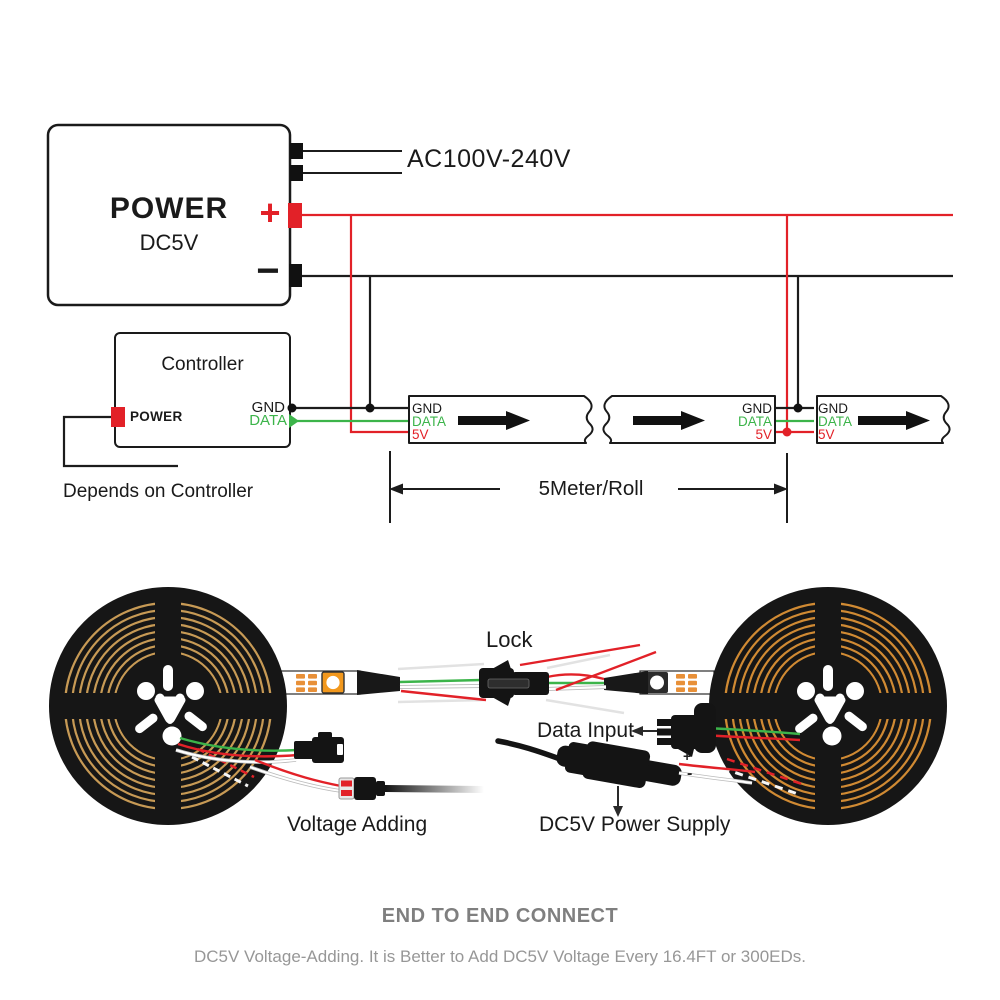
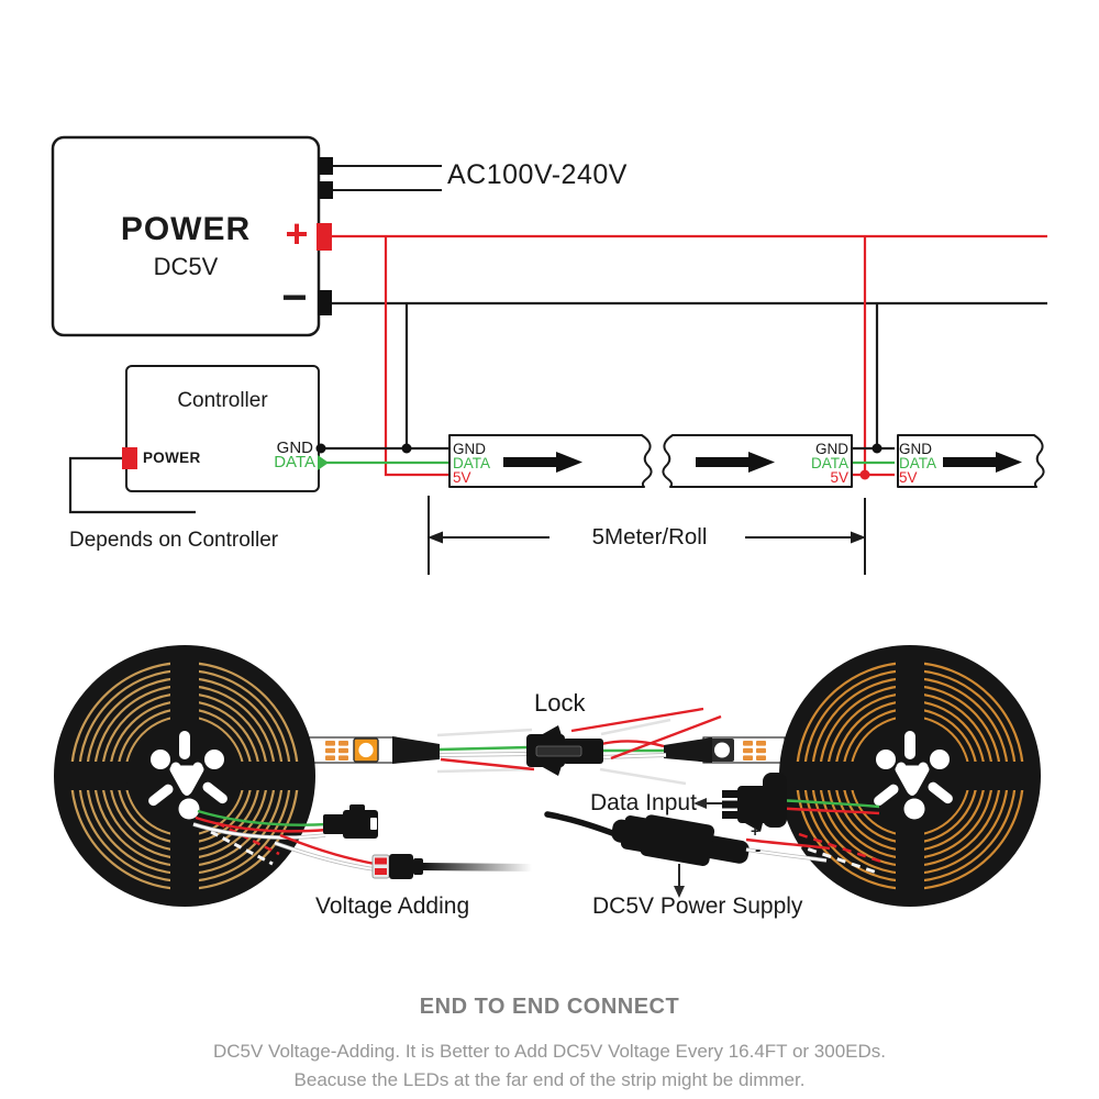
  AC100V-240V
  POWER
  DC5V
  +
  −
  Controller
  POWER
  GND
  DATA
  Depends on Controller
  GND
  DATA
  5V
  GND
  DATA
  5V
  GND
  DATA
  5V
  5Meter/Roll
  Lock
  Data Input
  Voltage Adding
  DC5V Power Supply
  +
  -
  END TO END CONNECT
  DC5V Voltage-Adding. It is Better to Add DC5V Voltage Every 16.4FT or 300EDs.
+ Beacuse the LEDs at the far end of the strip might be dimmer.
